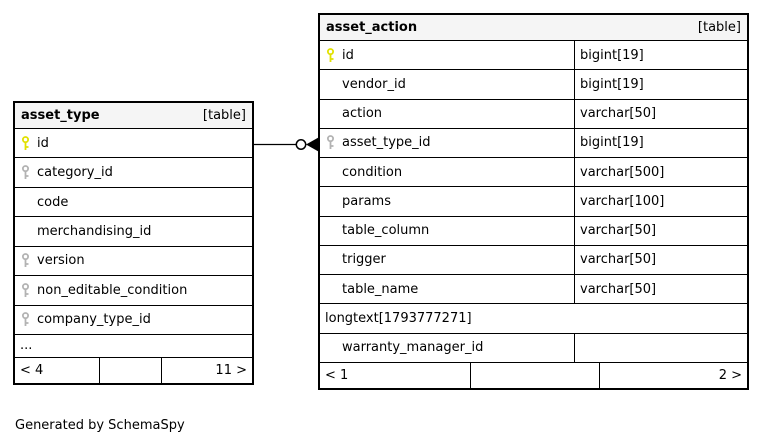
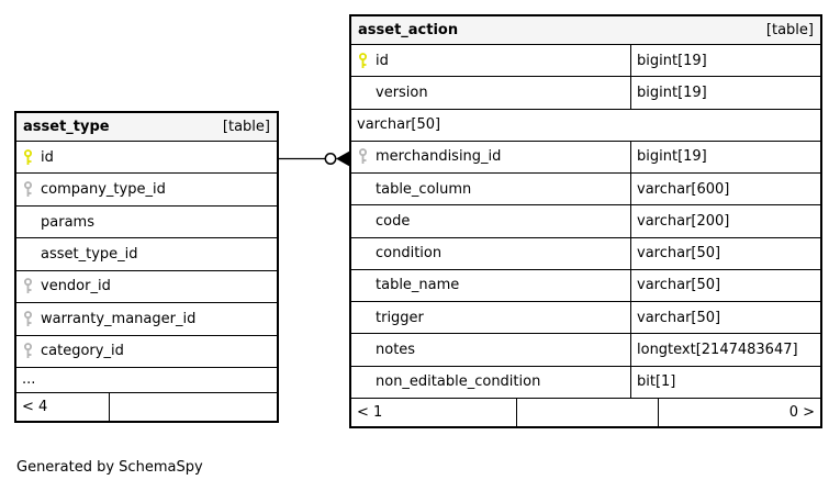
  asset_type
  [table]
  id
- category_id
+ company_type_id
- code
+ params
- merchandising_id
+ asset_type_id
- version
+ vendor_id
- non_editable_condition
+ warranty_manager_id
- company_type_id
+ category_id
  ...
  < 4
- 11 >
  asset_action
  [table]
  id
  bigint[19]
- vendor_id
+ version
  bigint[19]
- action
  varchar[50]
- asset_type_id
+ merchandising_id
  bigint[19]
- condition
+ table_column
- varchar[500]
+ varchar[600]
- params
+ code
- varchar[100]
+ varchar[200]
- table_column
+ condition
  varchar[50]
- trigger
+ table_name
  varchar[50]
- table_name
+ trigger
  varchar[50]
+ notes
- longtext[1793777271]
+ longtext[2147483647]
- warranty_manager_id
+ non_editable_condition
+ bit[1]
  < 1
- 2 >
+ 0 >
  Generated by SchemaSpy
